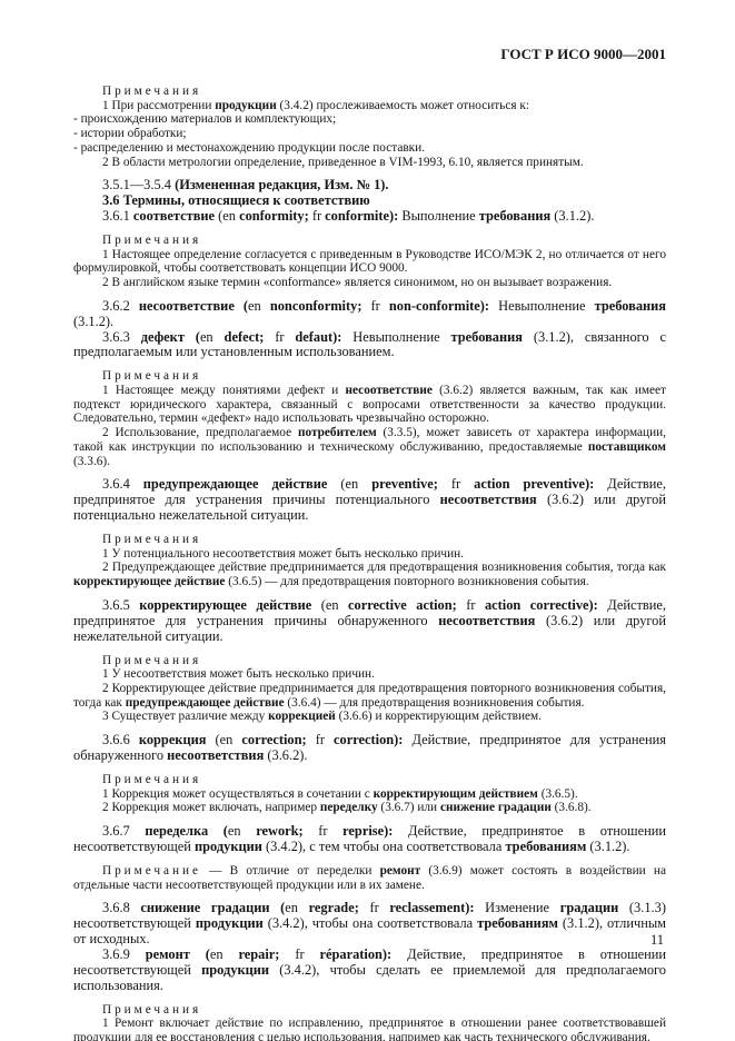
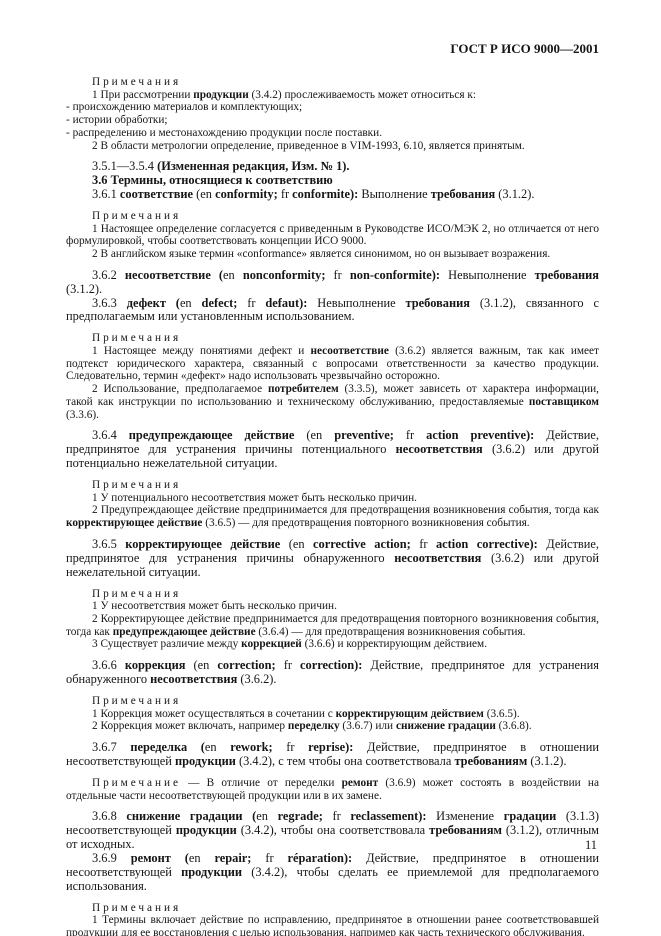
  ГОСТ Р ИСО 9000—2001
  Примечания
  1 При рассмотрении продукции (3.4.2) прослеживаемость может относиться к:
  - происхождению материалов и комплектующих;
  - истории обработки;
  - распределению и местонахождению продукции после поставки.
  2 В области метрологии определение, приведенное в VIM-1993, 6.10, является принятым.
  3.5.1—3.5.4 (Измененная редакция, Изм. № 1).
  3.6 Термины, относящиеся к соответствию
  3.6.1 соответствие (en conformity; fr conformite): Выполнение требования (3.1.2).
  Примечания
  1 Настоящее определение согласуется с приведенным в Руководстве ИСО/МЭК 2, но отличается от него формулировкой, чтобы соответствовать концепции ИСО 9000.
  2 В английском языке термин «conformance» является синонимом, но он вызывает возражения.
  3.6.2 несоответствие (en nonconformity; fr non-conformite): Невыполнение требования (3.1.2).
  3.6.3 дефект (en defect; fr defaut): Невыполнение требования (3.1.2), связанного с предполагаемым или установленным использованием.
  Примечания
  1 Настоящее между понятиями дефект и несоответствие (3.6.2) является важным, так как имеет подтекст юридического характера, связанный с вопросами ответственности за качество продукции. Следовательно, термин «дефект» надо использовать чрезвычайно осторожно.
  2 Использование, предполагаемое потребителем (3.3.5), может зависеть от характера информации, такой как инструкции по использованию и техническому обслуживанию, предоставляемые поставщиком (3.3.6).
  3.6.4 предупреждающее действие (en preventive; fr action preventive): Действие, предпринятое для устранения причины потенциального несоответствия (3.6.2) или другой потенциально нежелательной ситуации.
  Примечания
  1 У потенциального несоответствия может быть несколько причин.
  2 Предупреждающее действие предпринимается для предотвращения возникновения события, тогда как корректирующее действие (3.6.5) — для предотвращения повторного возникновения события.
  3.6.5 корректирующее действие (en corrective action; fr action corrective): Действие, предпринятое для устранения причины обнаруженного несоответствия (3.6.2) или другой нежелательной ситуации.
  Примечания
  1 У несоответствия может быть несколько причин.
  2 Корректирующее действие предпринимается для предотвращения повторного возникновения события, тогда как предупреждающее действие (3.6.4) — для предотвращения возникновения события.
  3 Существует различие между коррекцией (3.6.6) и корректирующим действием.
  3.6.6 коррекция (en correction; fr correction): Действие, предпринятое для устранения обнаруженного несоответствия (3.6.2).
  Примечания
  1 Коррекция может осуществляться в сочетании с корректирующим действием (3.6.5).
  2 Коррекция может включать, например переделку (3.6.7) или снижение градации (3.6.8).
  3.6.7 переделка (en rework; fr reprise): Действие, предпринятое в отношении несоответствующей продукции (3.4.2), с тем чтобы она соответствовала требованиям (3.1.2).
  Примечание — В отличие от переделки ремонт (3.6.9) может состоять в воздействии на отдельные части несоответствующей продукции или в их замене.
  3.6.8 снижение градации (en regrade; fr reclassement): Изменение градации (3.1.3) несоответствующей продукции (3.4.2), чтобы она соответствовала требованиям (3.1.2), отличным от исходных.
  3.6.9 ремонт (en repair; fr réparation): Действие, предпринятое в отношении несоответствующей продукции (3.4.2), чтобы сделать ее приемлемой для предполагаемого использования.
  Примечания
- 1 Ремонт включает действие по исправлению, предпринятое в отношении ранее соответствовавшей продукции для ее восстановления с целью использования, например как часть технического обслуживания.
+ 1 Термины включает действие по исправлению, предпринятое в отношении ранее соответствовавшей продукции для ее восстановления с целью использования, например как часть технического обслуживания.
  11
